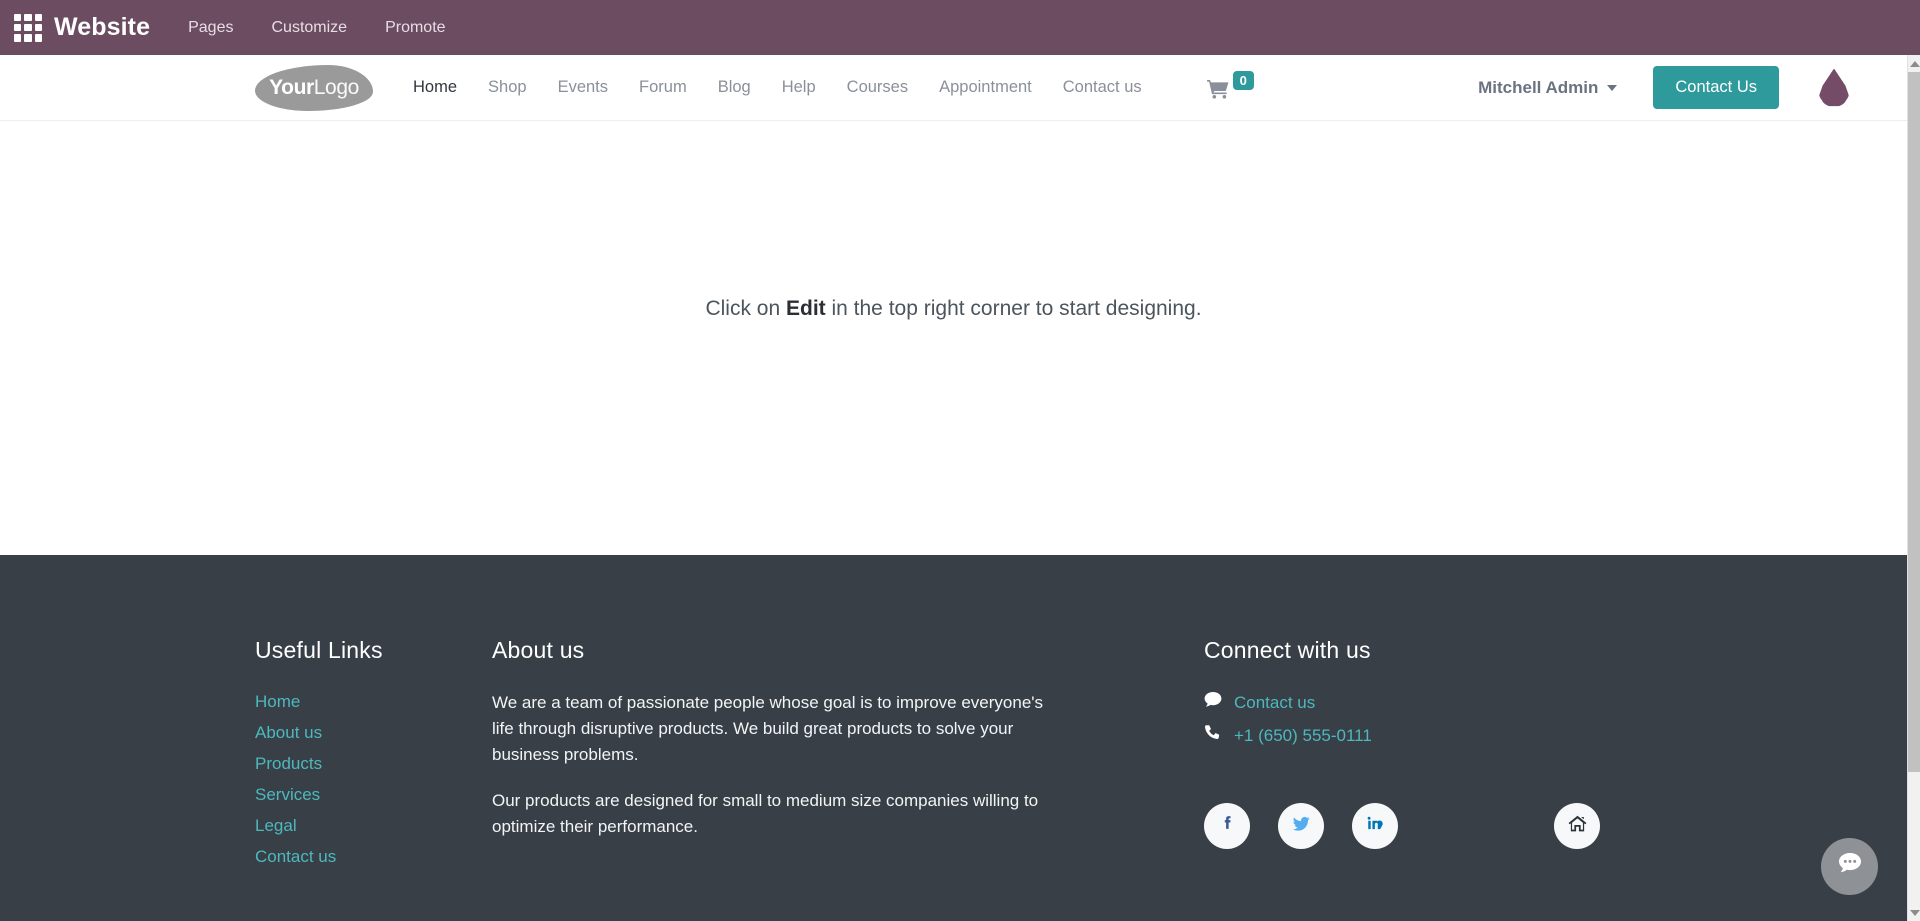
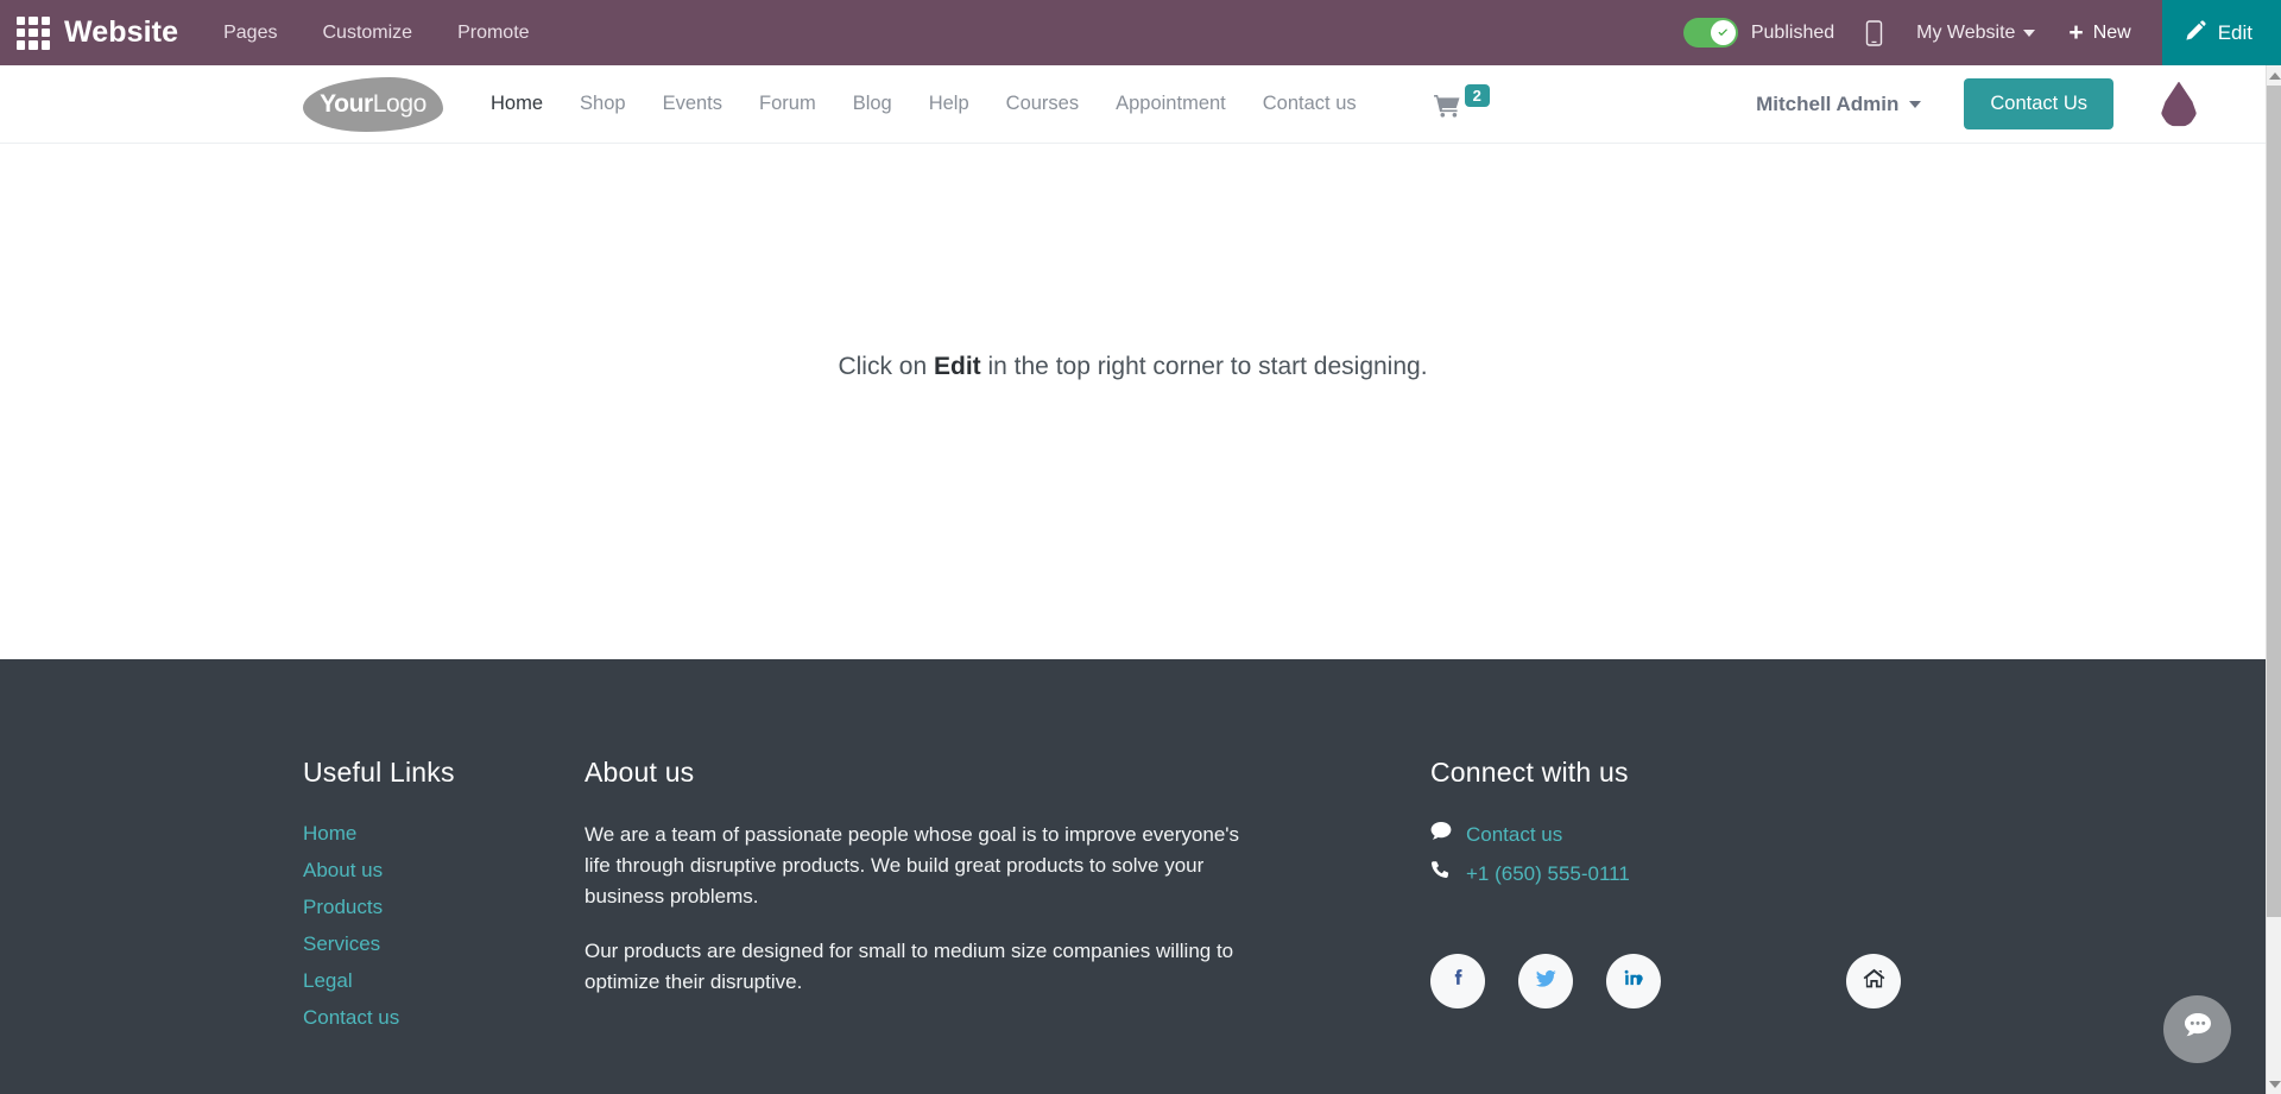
  Website
  Pages
  Customize
  Promote
+ Published
+ My Website
+ +
+ New
+ Edit
  YourLogo
  Home
  Shop
  Events
  Forum
  Blog
  Help
  Courses
  Appointment
  Contact us
- 0
+ 2
  Mitchell Admin
  Contact Us
  Click on Edit in the top right corner to start designing.
  Useful Links
  Home
  About us
  Products
  Services
  Legal
  Contact us
  About us
  We are a team of passionate people whose goal is to improve everyone's life through disruptive products. We build great products to solve your business problems.
- Our products are designed for small to medium size companies willing to optimize their performance.
+ Our products are designed for small to medium size companies willing to optimize their disruptive.
  Connect with us
  Contact us
  +1 (650) 555-0111
